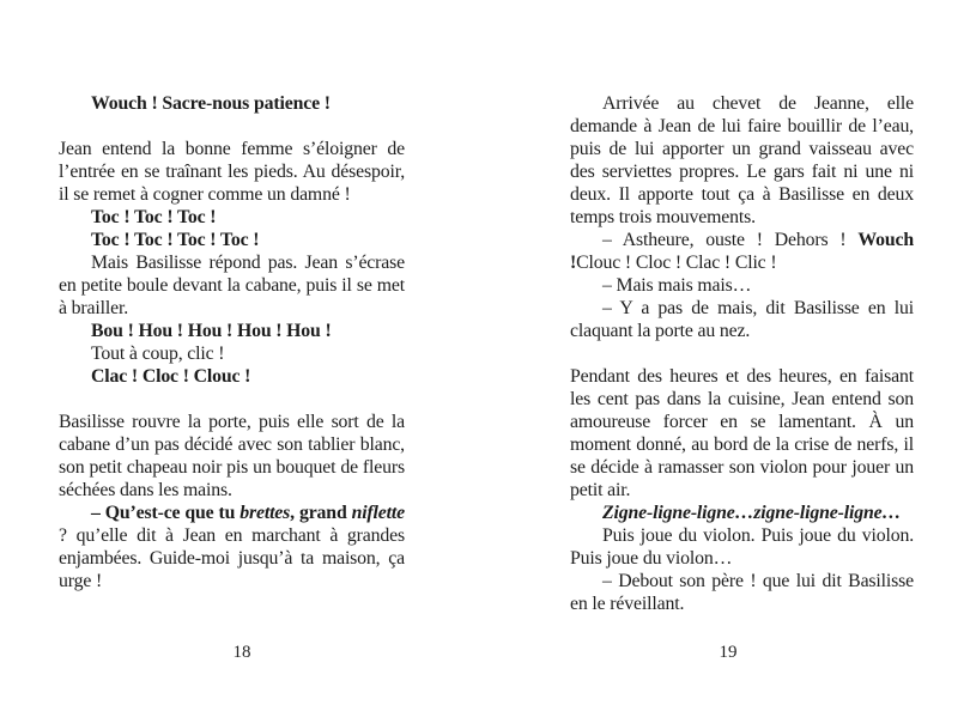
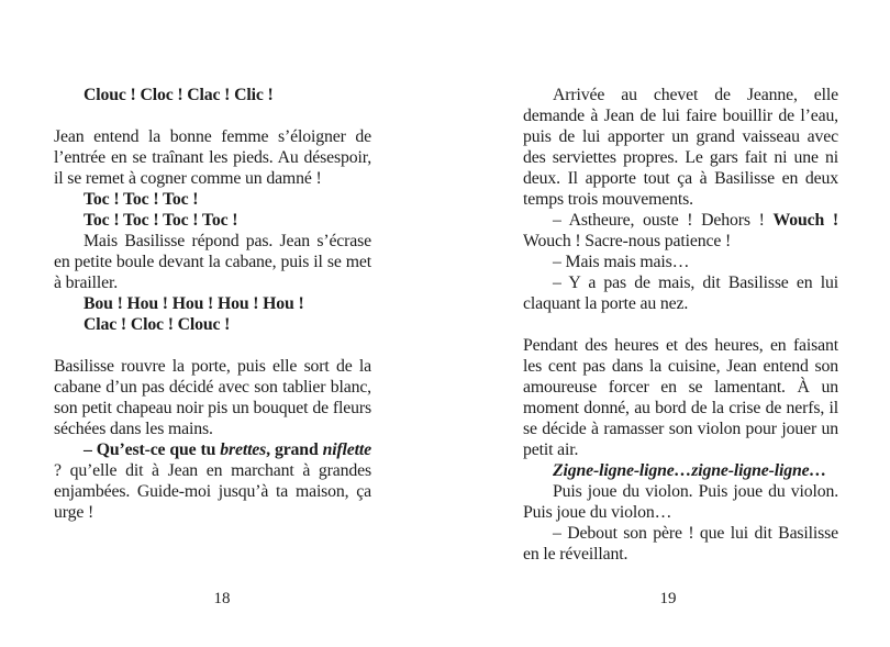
- Wouch ! Sacre-nous patience !
+ Clouc ! Cloc ! Clac ! Clic !
  Jean entend la bonne femme s’éloigner de l’en­trée en se traînant les pieds. Au désespoir, il se remet à cogner comme un damné !
  Toc ! Toc ! Toc !
  Toc ! Toc ! Toc ! Toc !
  Mais Basilisse répond pas. Jean s’écrase en petite boule devant la cabane, puis il se met à brailler.
  Bou ! Hou ! Hou ! Hou ! Hou !
- Tout à coup, clic !
  Clac ! Cloc ! Clouc !
  Basilisse rouvre la porte, puis elle sort de la cabane d’un pas décidé avec son tablier blanc, son petit chapeau noir pis un bouquet de fleurs séchées dans les mains.
  – Qu’est-ce que tu brettes, grand niflette ? qu’elle dit à Jean en marchant à grandes enjambées. Guide-moi jusqu’à ta maison, ça urge !
  Arrivée au chevet de Jeanne, elle demande à Jean de lui faire bouillir de l’eau, puis de lui apporter un grand vaisseau avec des ser­viettes propres. Le gars fait ni une ni deux. Il apporte tout ça à Basilisse en deux temps trois mouvements.
- – Astheure, ouste ! Dehors ! Wouch !Clouc ! Cloc ! Clac ! Clic !
+ – Astheure, ouste ! Dehors ! Wouch ! Wouch ! Sacre-nous patience !
  – Mais mais mais…
  – Y a pas de mais, dit Basilisse en lui claquant la porte au nez.
  Pendant des heures et des heures, en faisant les cent pas dans la cuisine, Jean entend son amoureuse forcer en se lamentant. À un moment donné, au bord de la crise de nerfs, il se décide à ramasser son violon pour jouer un petit air.
  Zigne-ligne-ligne…zigne-ligne-ligne…
  Puis joue du violon. Puis joue du violon. Puis joue du violon…
  – Debout son père ! que lui dit Basilisse en le réveillant.
  18
  19
